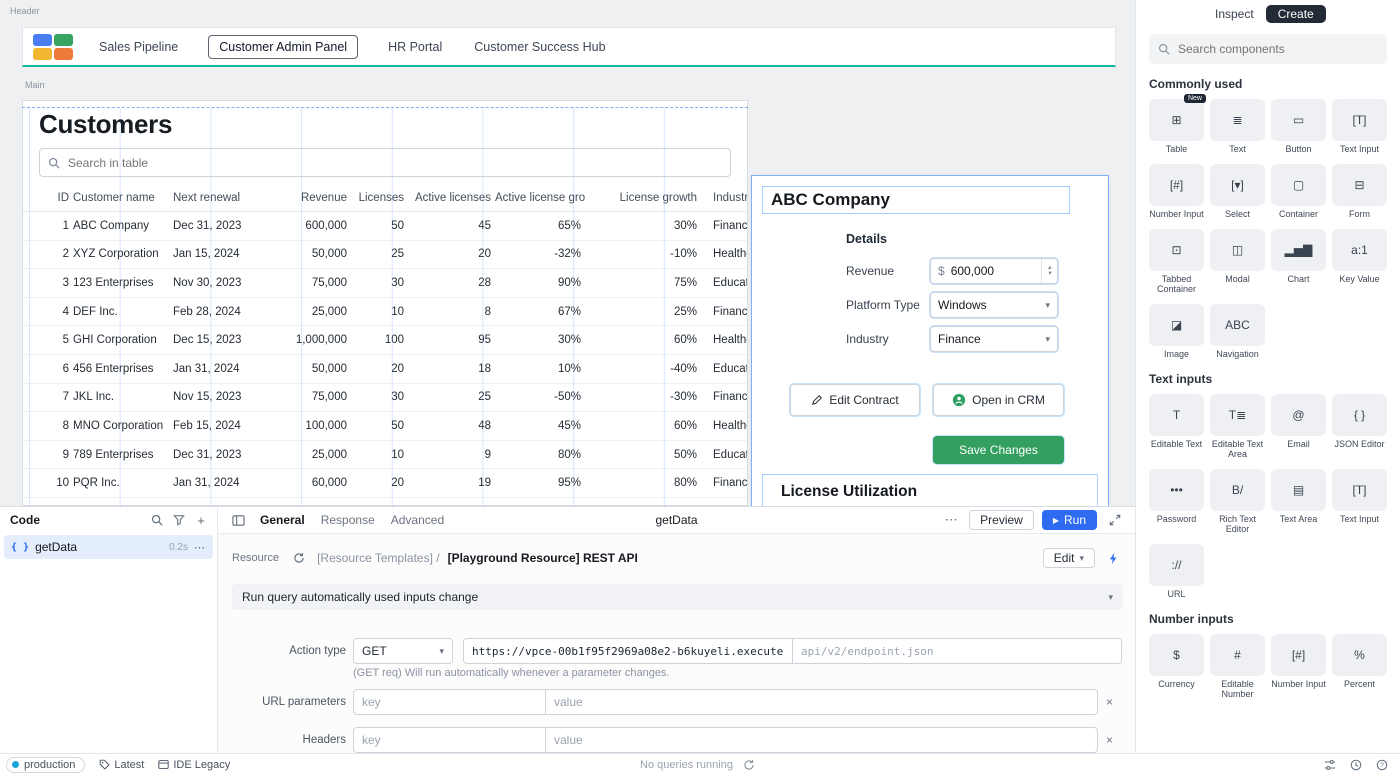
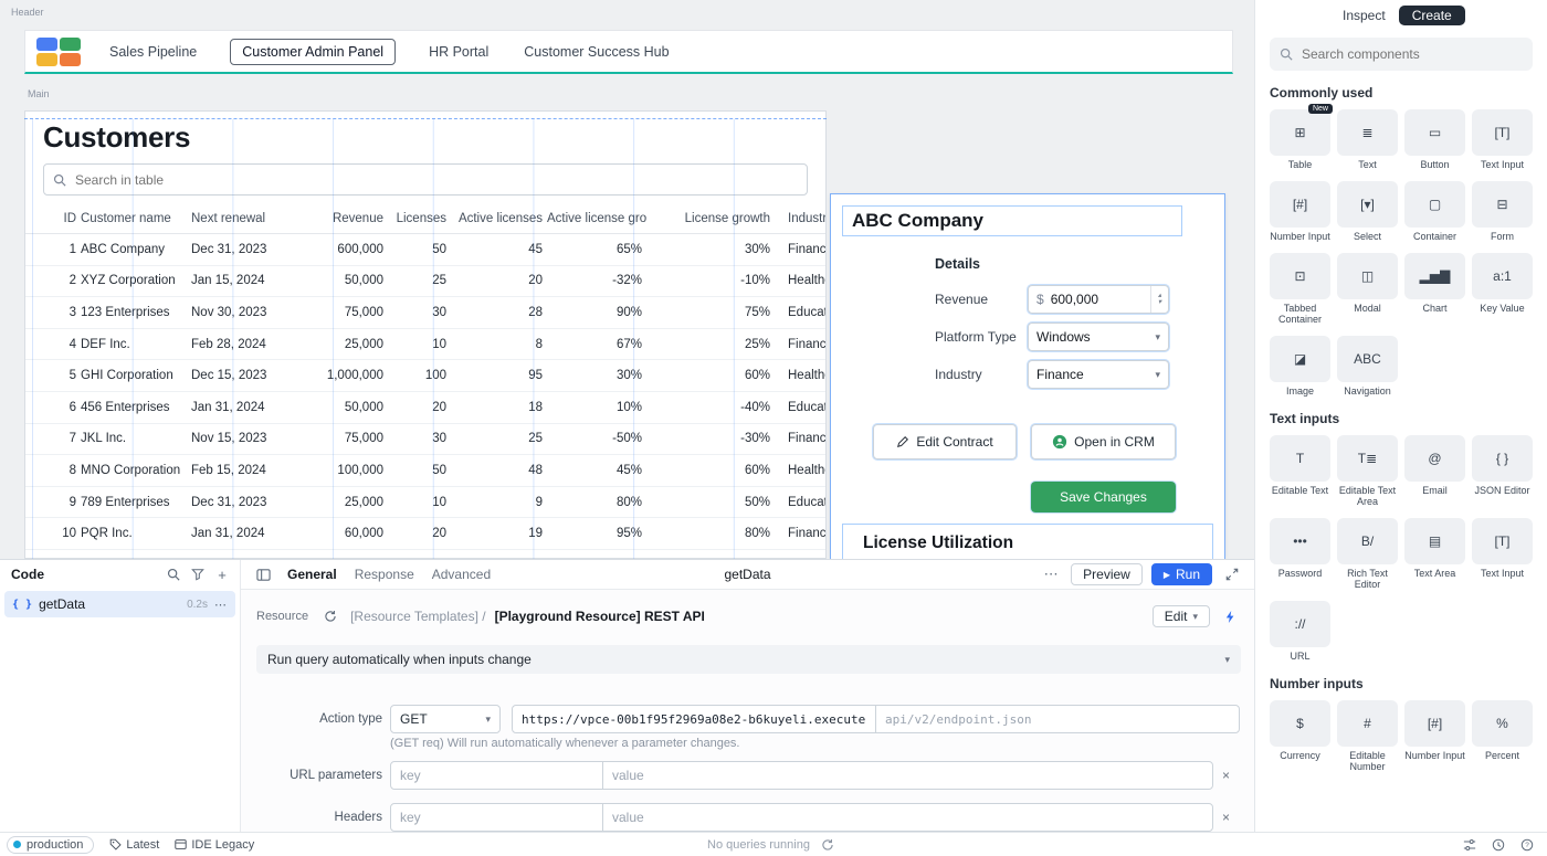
  Header
  Main
  Sales Pipeline
  Customer Admin Panel
  HR Portal
  Customer Success Hub
  ABC Company
  Details
  Revenue
  $
  600,000
  Platform Type
  Windows
  ▾
  Industry
  Finance
  ▾
  Edit Contract
  Open in CRM
  Save Changes
  License Utilization
  Code
  +
  { }
  getData
  0.2s
  ⋯
  General
  Response
  Advanced
  getData
  ⋯
  Preview
  ▶
  Run
  Resource
  [Resource Templates] /
  [Playground Resource] REST API
  Edit
  ▾
- Run query automatically used inputs change
+ Run query automatically when inputs change
  ▾
  Action type
  GET
  ▾
  https://vpce-00b1f95f2969a08e2-b6kuyeli.execute
  api/v2/endpoint.json
  (GET req) Will run automatically whenever a parameter changes.
  URL parameters
  key
  value
  ×
  Headers
  key
  value
  ×
  production
  Latest
  IDE Legacy
  No queries running
  Inspect
  Create
  Search components
  Commonly used
  ⊞
  Table
  ≣
  Text
  ▭
  Button
  [T]
  Text Input
  [#]
  Number Input
  [▾]
  Select
  ▢
  Container
  ⊟
  Form
  ⊡
  Tabbed Container
  ◫
  Modal
  ▂▅▇
  Chart
  a:1
  Key Value
  ◪
  Image
  ABC
  Navigation
  Text inputs
  T
  Editable Text
  T≣
  Editable Text Area
  @
  Email
  { }
  JSON Editor
  •••
  Password
  B/
  Rich Text Editor
  ▤
  Text Area
  [T]
  Text Input
  ://
  URL
  Number inputs
  $
  Currency
  #
  Editable Number
  [#]
  Number Input
  %
  Percent
